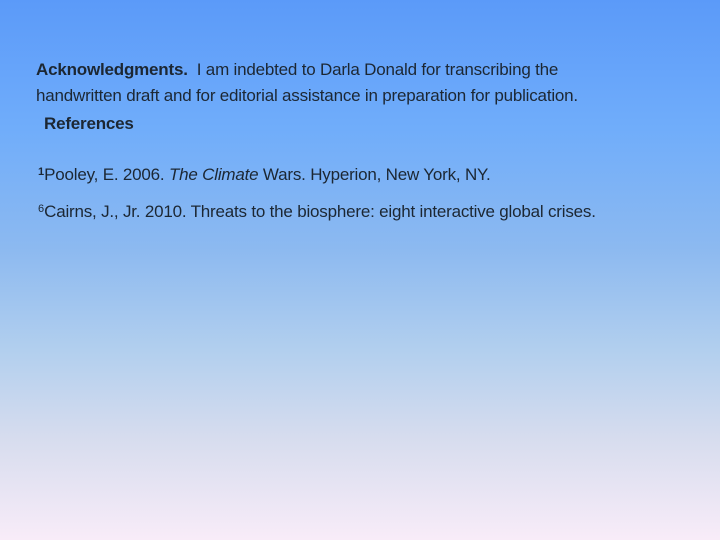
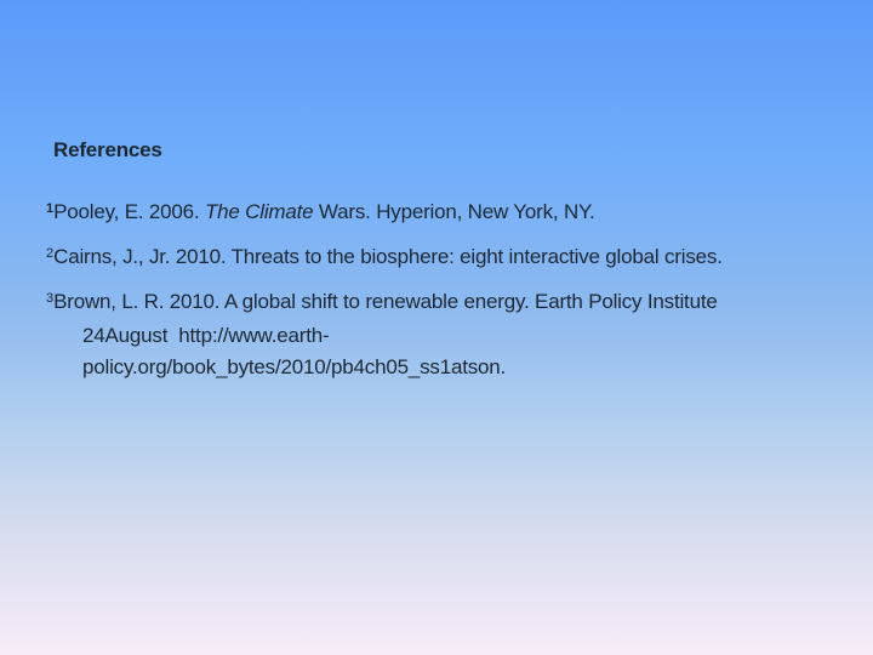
- Acknowledgments. I am indebted to Darla Donald for transcribing the
- handwritten draft and for editorial assistance in preparation for publication.
  References
  1Pooley, E. 2006. The Climate Wars. Hyperion, New York, NY.
- 6Cairns, J., Jr. 2010. Threats to the biosphere: eight interactive global crises.
+ 2Cairns, J., Jr. 2010. Threats to the biosphere: eight interactive global crises.
+ 3Brown, L. R. 2010. A global shift to renewable energy. Earth Policy Institute
+ 24August http://www.earth-
+ policy.org/book_bytes/2010/pb4ch05_ss1atson.
